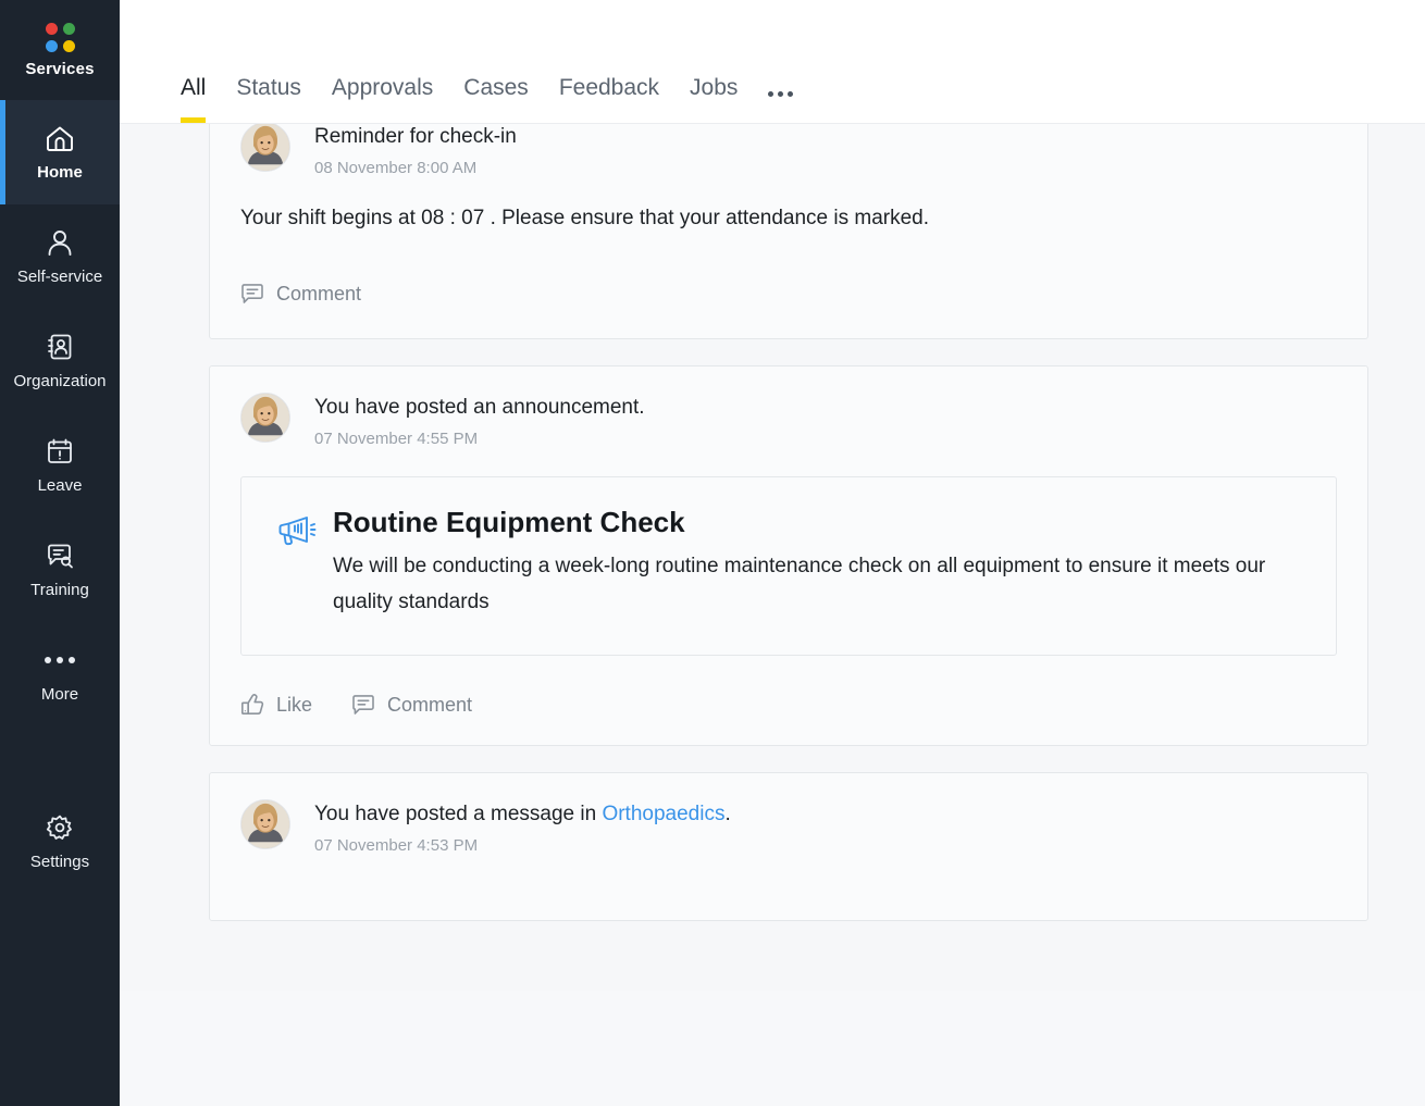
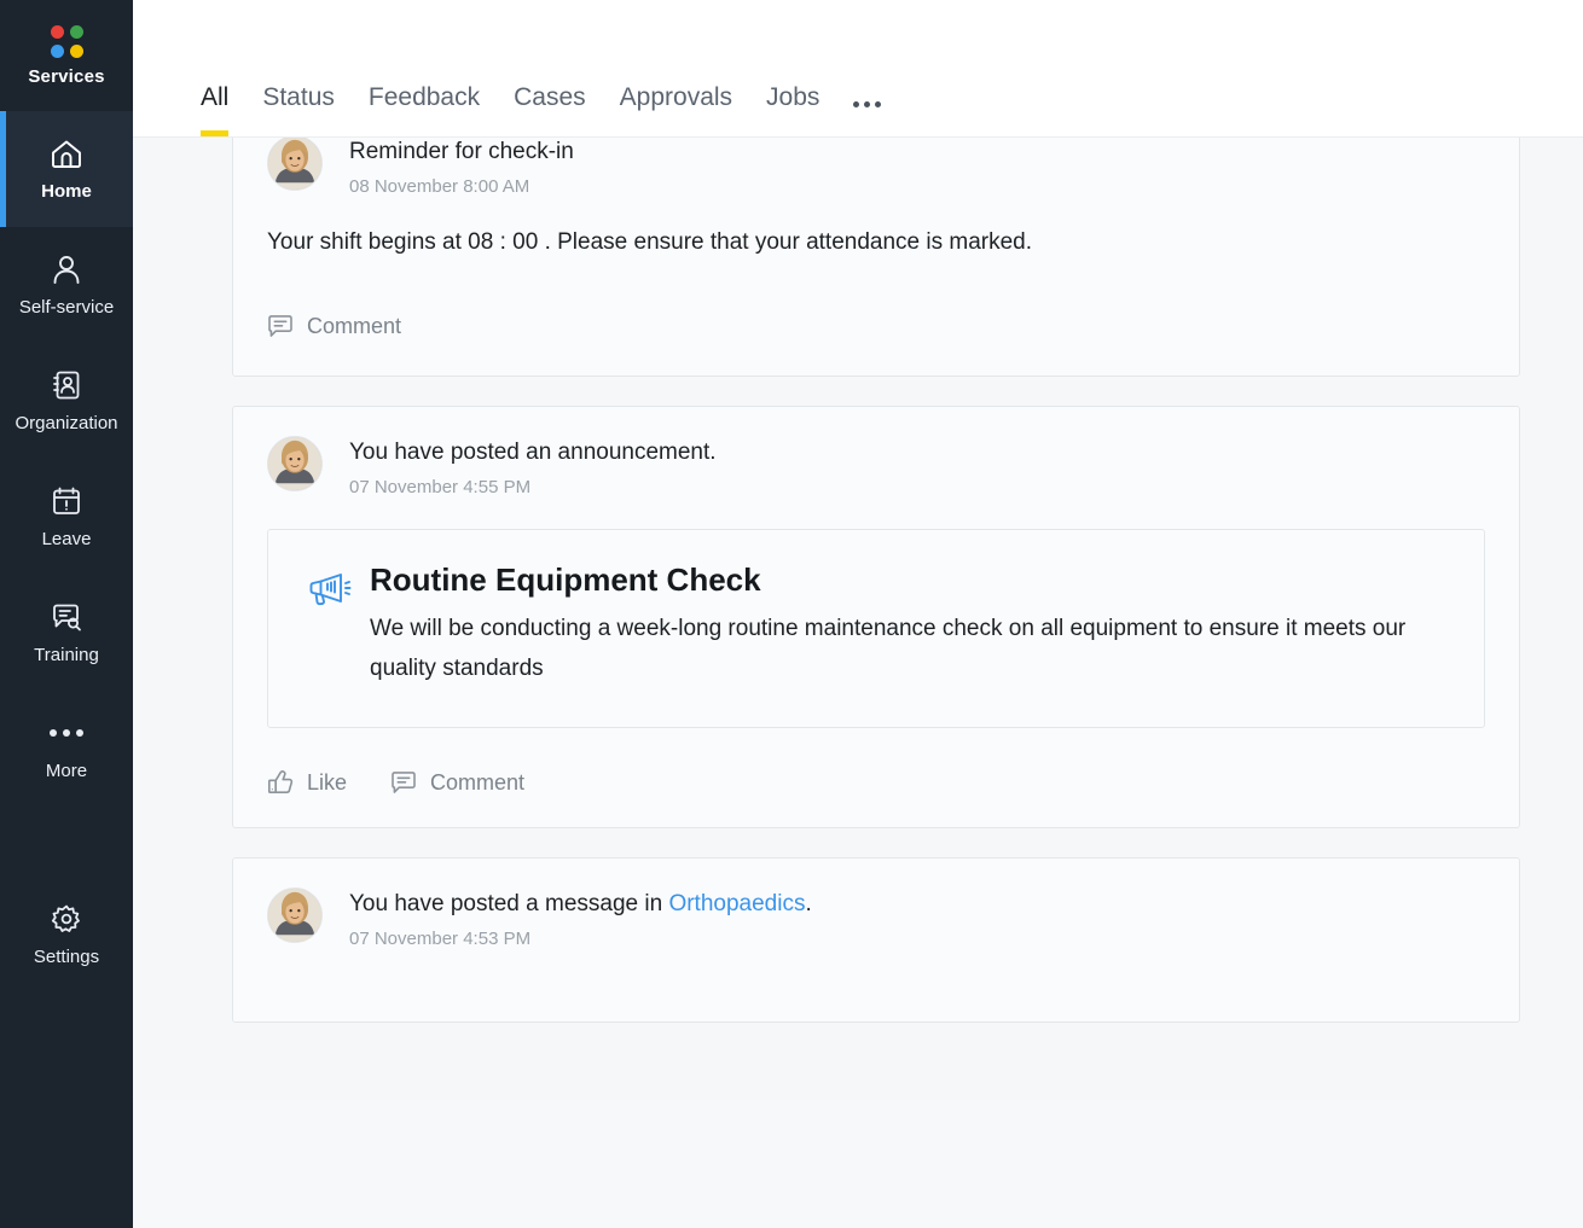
  Services
  Home
  Self-service
  Organization
  Leave
  Training
  More
  Settings
  All
  Status
- Approvals
+ Feedback
  Cases
- Feedback
+ Approvals
  Jobs
  Reminder for check-in
  08 November 8:00 AM
- Your shift begins at 08 : 07 . Please ensure that your attendance is marked.
+ Your shift begins at 08 : 00 . Please ensure that your attendance is marked.
  Comment
  You have posted an announcement.
  07 November 4:55 PM
  Routine Equipment Check
  We will be conducting a week-long routine maintenance check on all equipment to ensure it meets our quality standards
  Like
  Comment
  You have posted a message in Orthopaedics.
  07 November 4:53 PM
